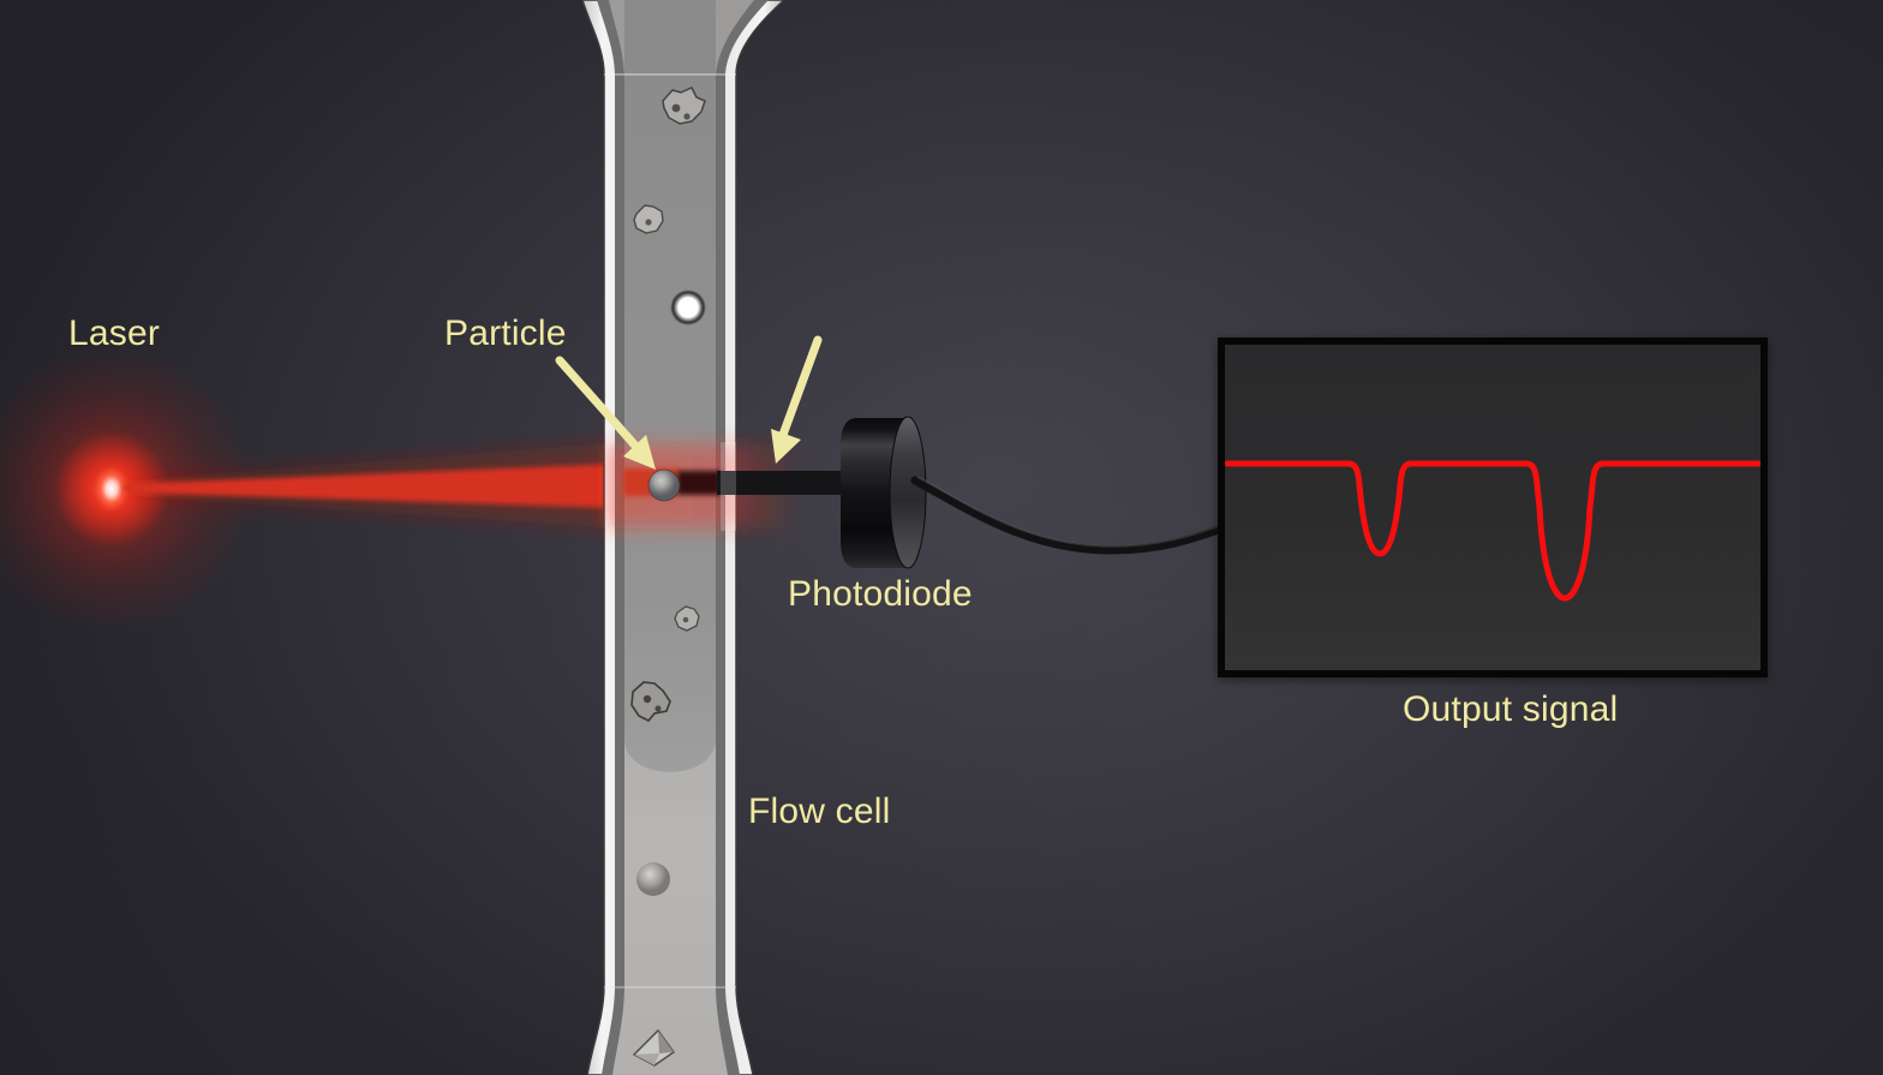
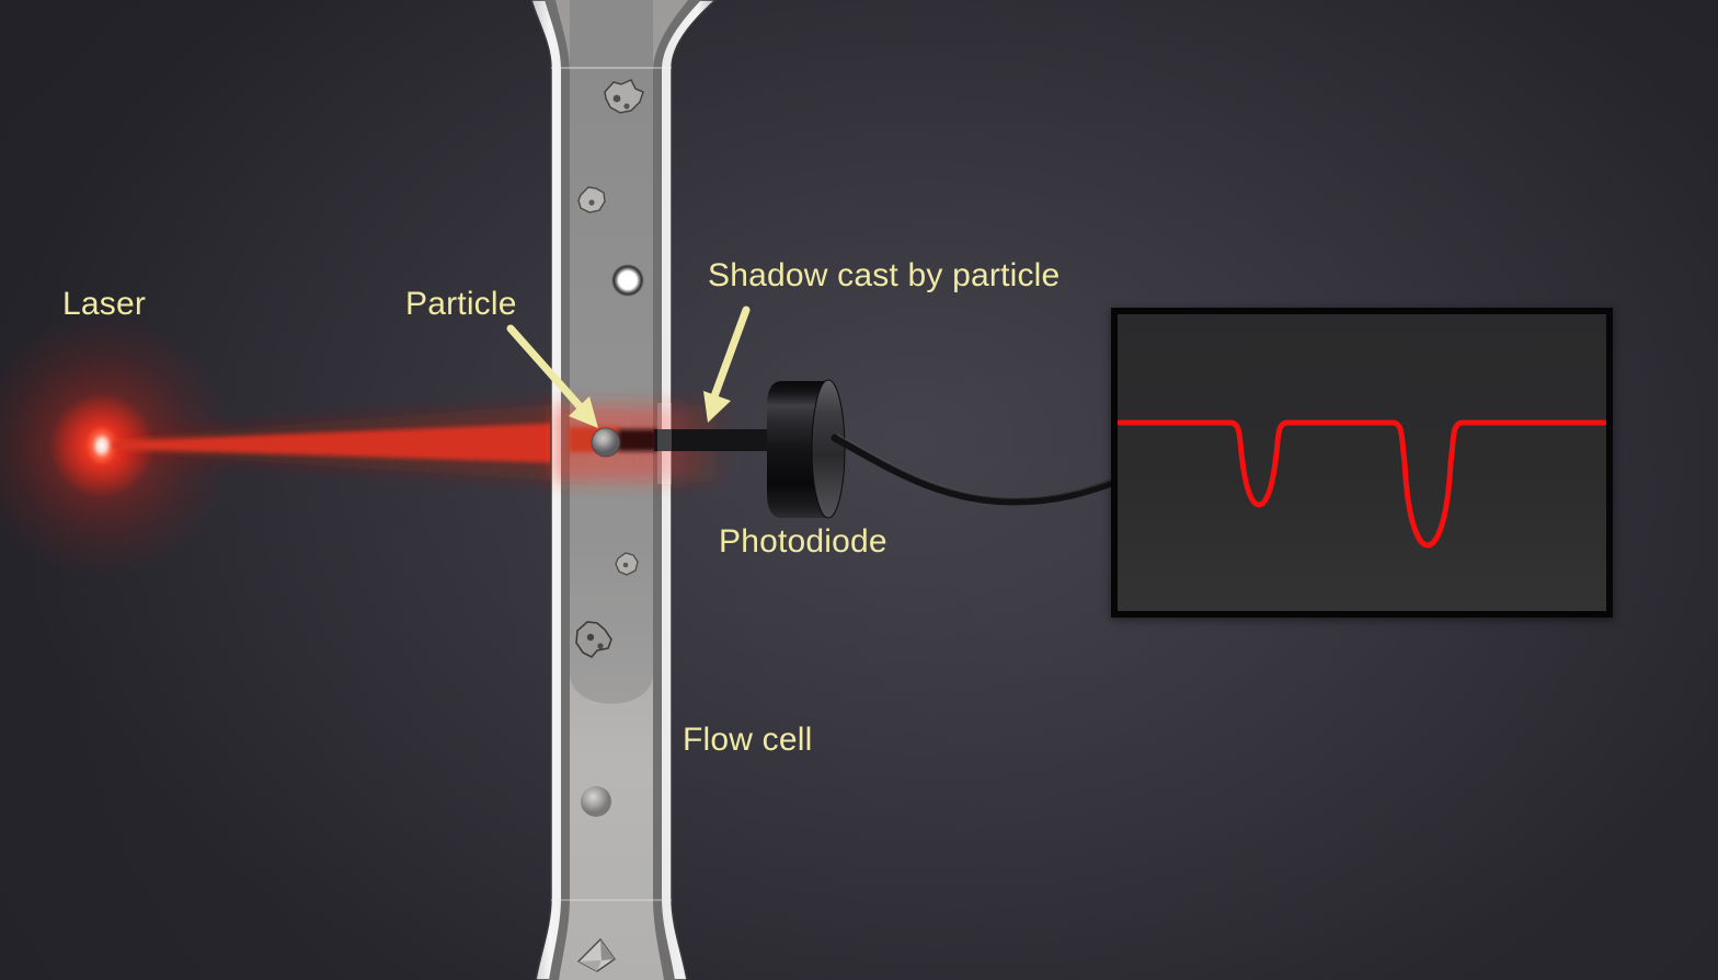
  Laser
  Particle
+ Shadow cast by particle
  Photodiode
  Flow cell
- Output signal
